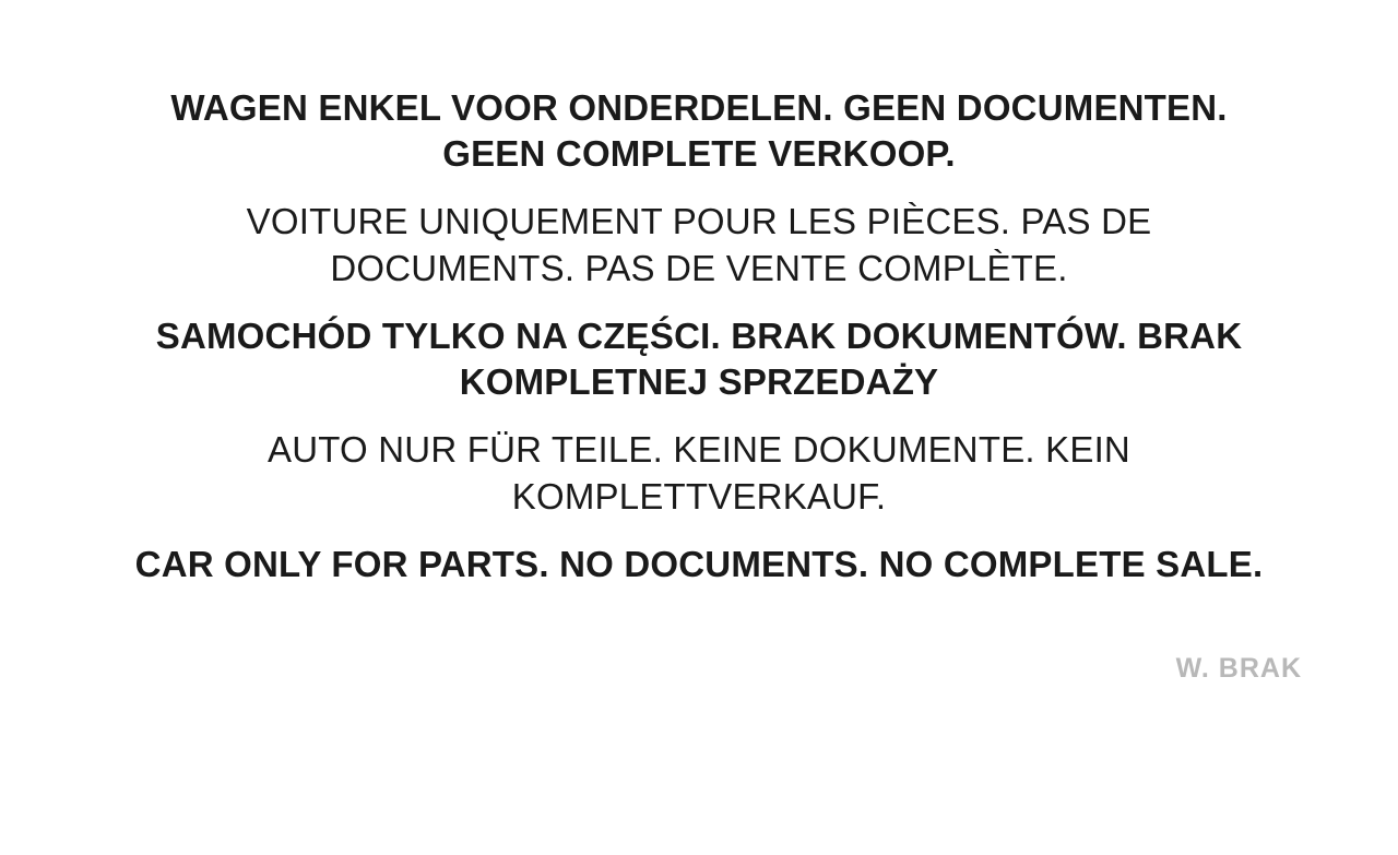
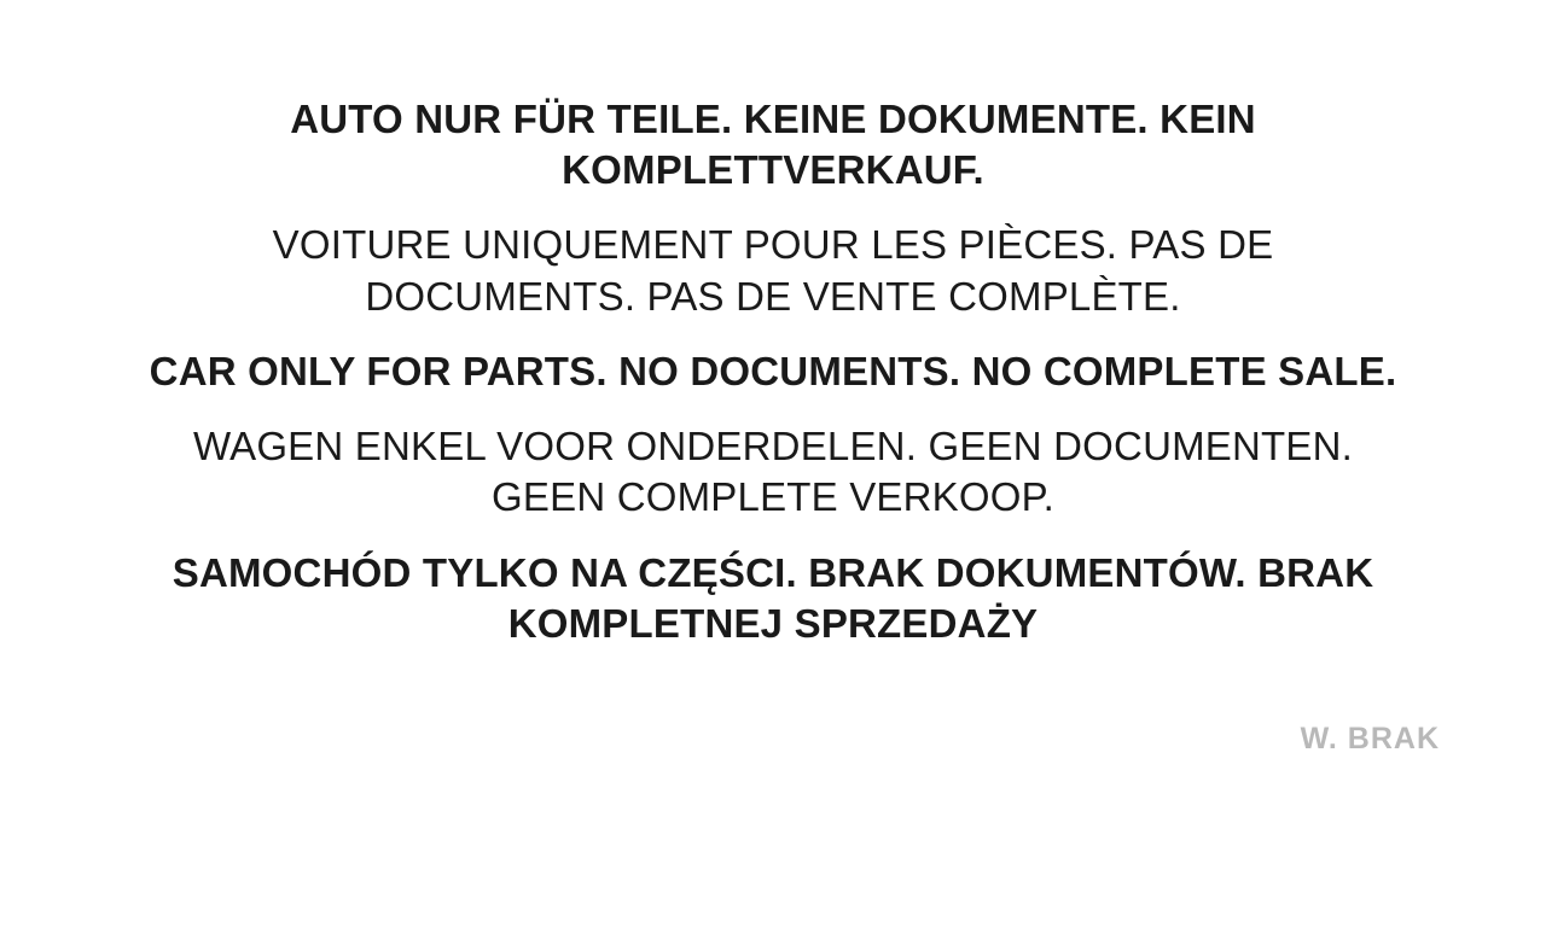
- WAGEN ENKEL VOOR ONDERDELEN. GEEN DOCUMENTEN. GEEN COMPLETE VERKOOP.
+ AUTO NUR FÜR TEILE. KEINE DOKUMENTE. KEIN KOMPLETTVERKAUF.
  VOITURE UNIQUEMENT POUR LES PIÈCES. PAS DE DOCUMENTS. PAS DE VENTE COMPLÈTE.
- SAMOCHÓD TYLKO NA CZĘŚCI. BRAK DOKUMENTÓW. BRAK KOMPLETNEJ SPRZEDAŻY
+ CAR ONLY FOR PARTS. NO DOCUMENTS. NO COMPLETE SALE.
- AUTO NUR FÜR TEILE. KEINE DOKUMENTE. KEIN KOMPLETTVERKAUF.
+ WAGEN ENKEL VOOR ONDERDELEN. GEEN DOCUMENTEN. GEEN COMPLETE VERKOOP.
- CAR ONLY FOR PARTS. NO DOCUMENTS. NO COMPLETE SALE.
+ SAMOCHÓD TYLKO NA CZĘŚCI. BRAK DOKUMENTÓW. BRAK KOMPLETNEJ SPRZEDAŻY
  W. BRAK
